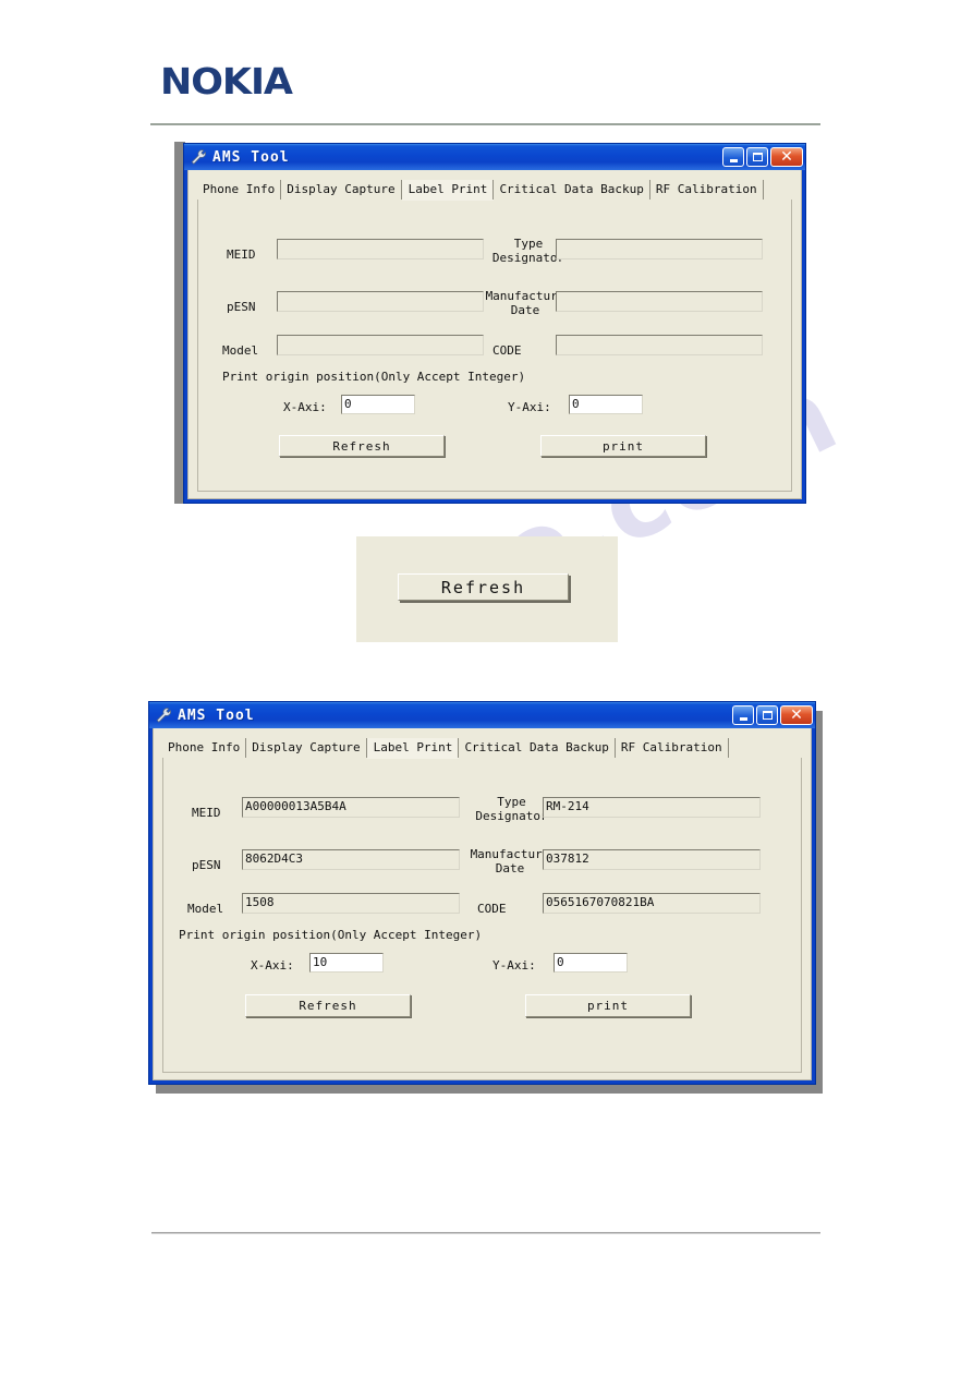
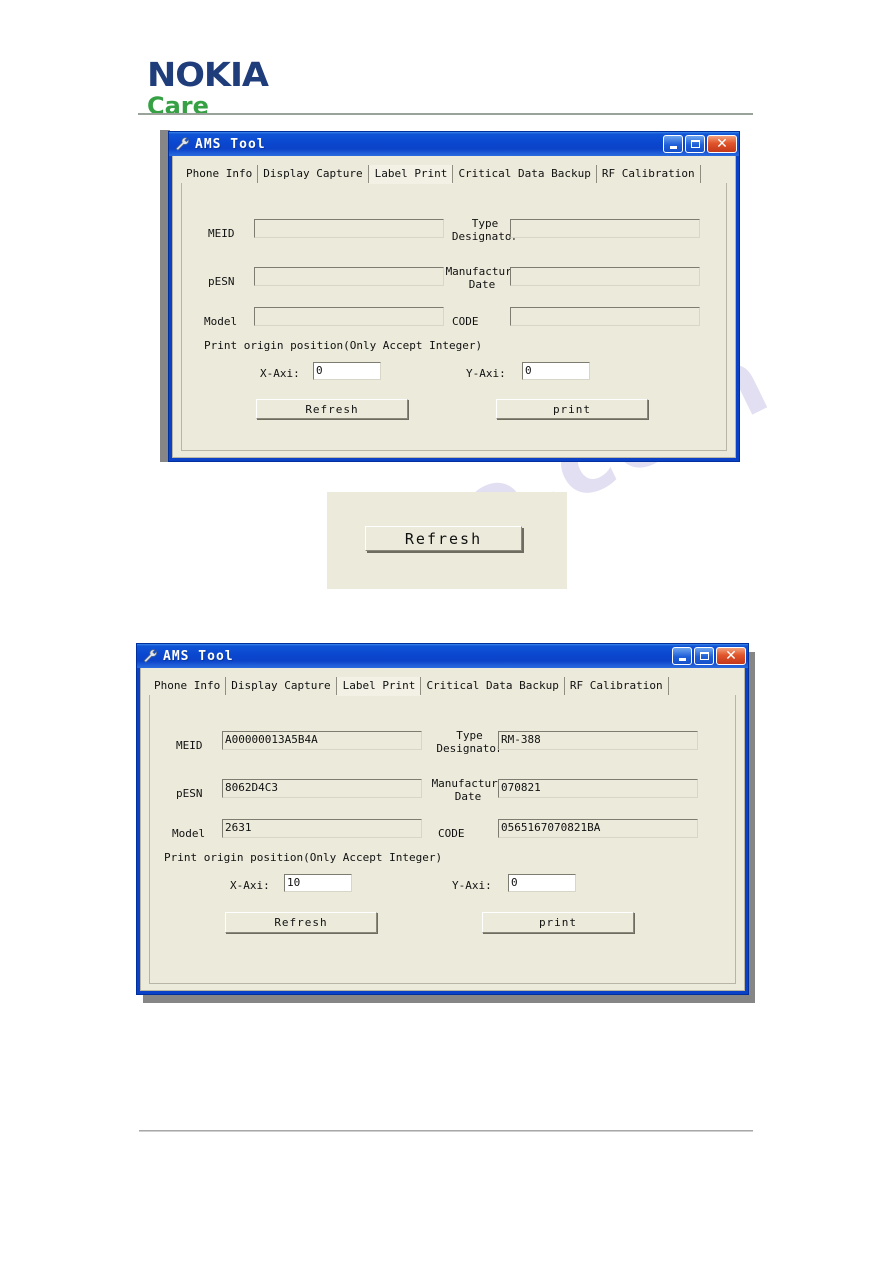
  NOKIA
+ Care
  AMS Tool
  ✕
  Phone Info
  Display Capture
  Label Print
  Critical Data Backup
  RF Calibration
  MEID
  Type
  Designato
  pESN
  Manufactur
  Date
  Model
  CODE
  Print origin position(Only Accept Integer)
  X-Axi:
  0
  Y-Axi:
  0
  Refresh
  print
  Refresh
  AMS Tool
  ✕
  Phone Info
  Display Capture
  Label Print
  Critical Data Backup
  RF Calibration
  MEID
  A00000013A5B4A
  Type
  Designato
- RM-214
+ RM-388
  pESN
  8062D4C3
  Manufactur
  Date
- 037812
+ 070821
  Model
- 1508
+ 2631
  CODE
  0565167070821BA
  Print origin position(Only Accept Integer)
  X-Axi:
  10
  Y-Axi:
  0
  Refresh
  print
